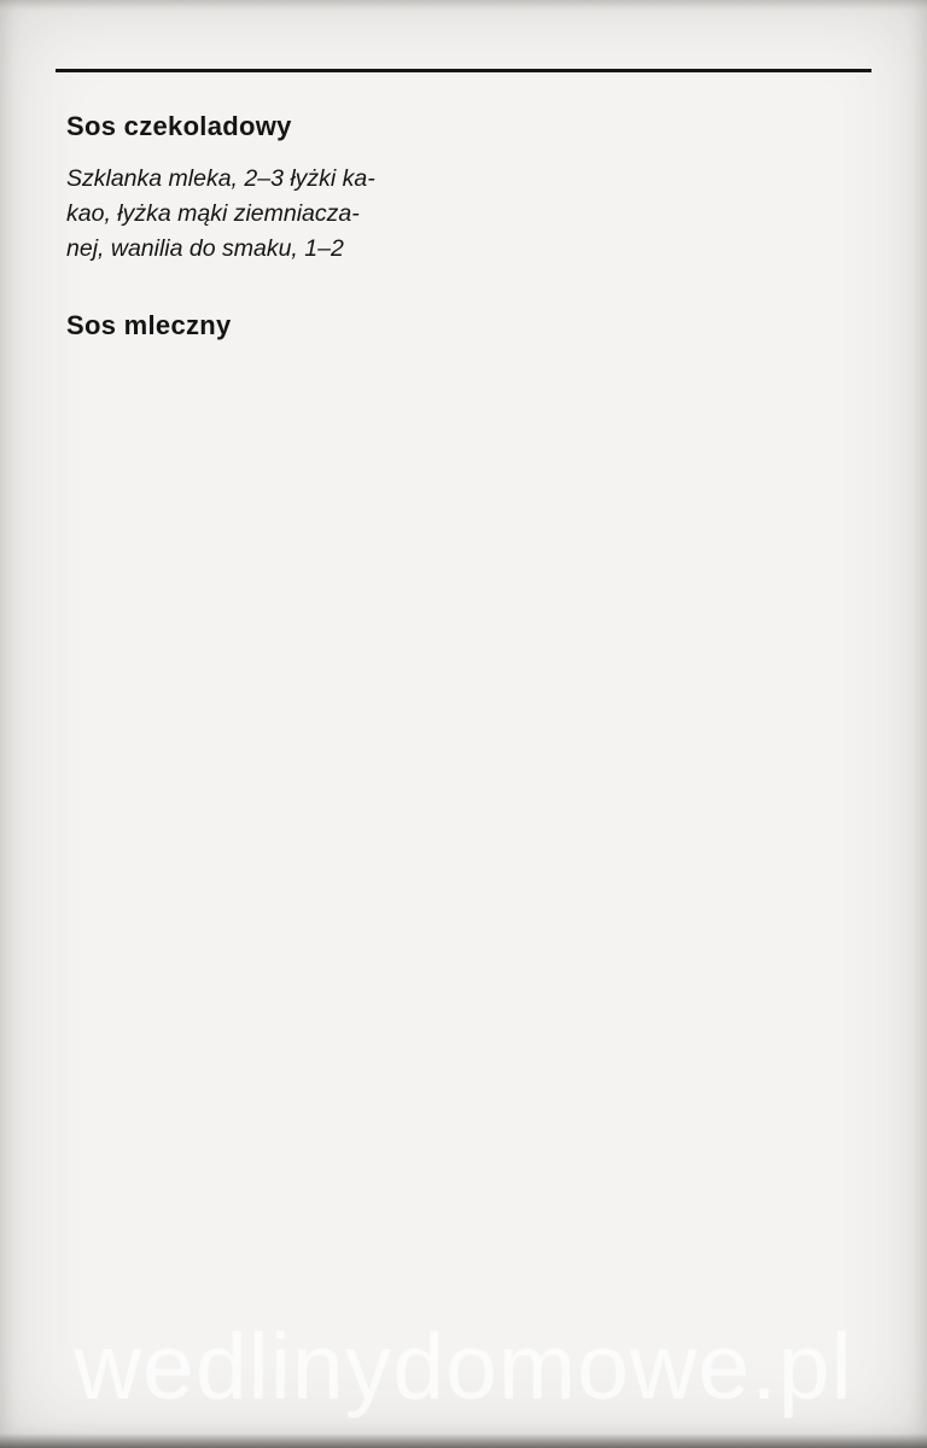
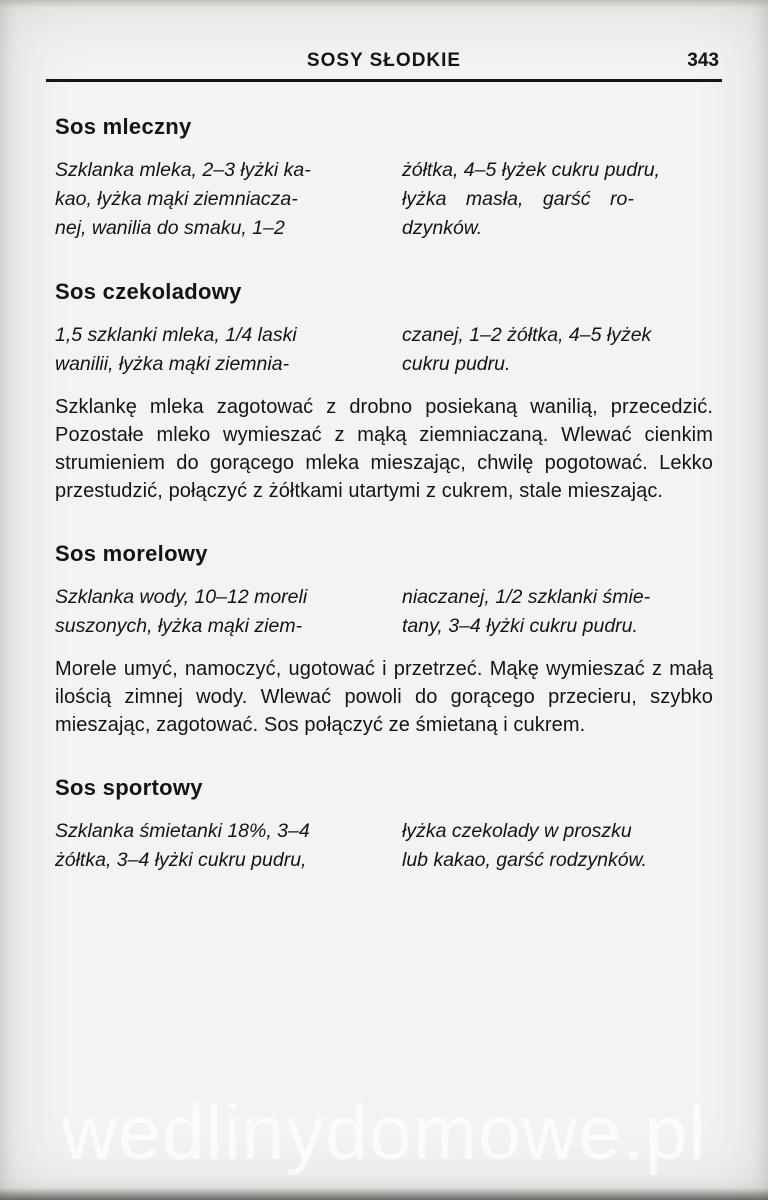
+ SOSY SŁODKIE
+ 343
- Sos czekoladowy
+ Sos mleczny
  Szklanka mleka, 2–3 łyżki ka-
  kao, łyżka mąki ziemniacza-
  nej, wanilia do smaku, 1–2
+ żółtka, 4–5 łyżek cukru pudru,
+ łyżka masła, garść ro-
+ dzynków.
- Sos mleczny
+ Sos czekoladowy
+ 1,5 szklanki mleka, 1/4 laski
+ wanilii, łyżka mąki ziemnia-
+ czanej, 1–2 żółtka, 4–5 łyżek
+ cukru pudru.
+ Szklankę mleka zagotować z drobno posiekaną wanilią, przecedzić. Pozostałe mleko wymieszać z mąką ziemniaczaną. Wlewać cienkim strumieniem do gorącego mleka mieszając, chwilę pogotować. Lekko przestudzić, połączyć z żółtkami utartymi z cukrem, stale mieszając.
+ Sos morelowy
+ Szklanka wody, 10–12 moreli
+ suszonych, łyżka mąki ziem-
+ niaczanej, 1/2 szklanki śmie-
+ tany, 3–4 łyżki cukru pudru.
+ Morele umyć, namoczyć, ugotować i przetrzeć. Mąkę wymieszać z małą ilością zimnej wody. Wlewać powoli do gorącego przecieru, szybko mieszając, zagotować. Sos połączyć ze śmietaną i cukrem.
+ Sos sportowy
+ Szklanka śmietanki 18%, 3–4
+ żółtka, 3–4 łyżki cukru pudru,
+ łyżka czekolady w proszku
+ lub kakao, garść rodzynków.
